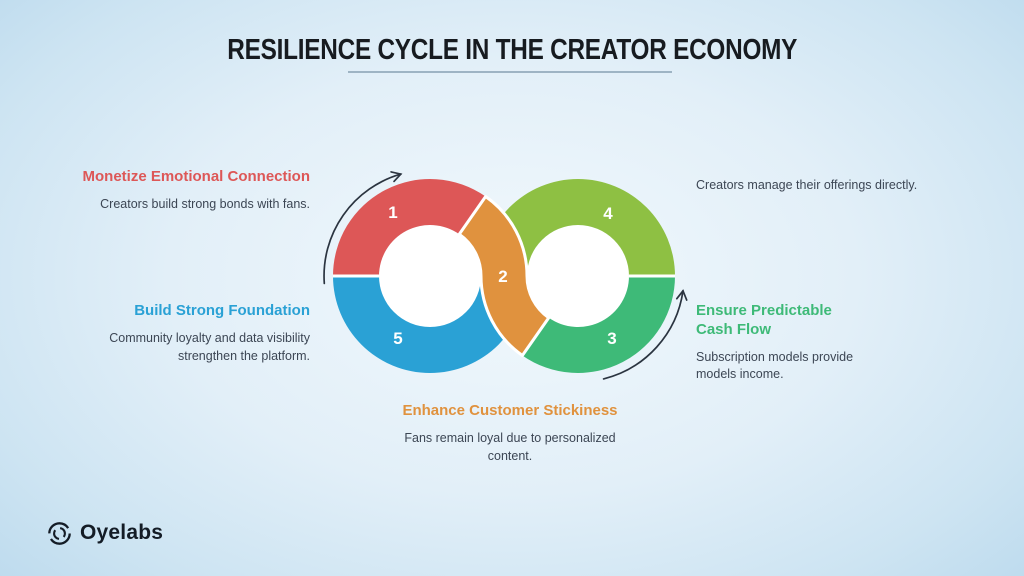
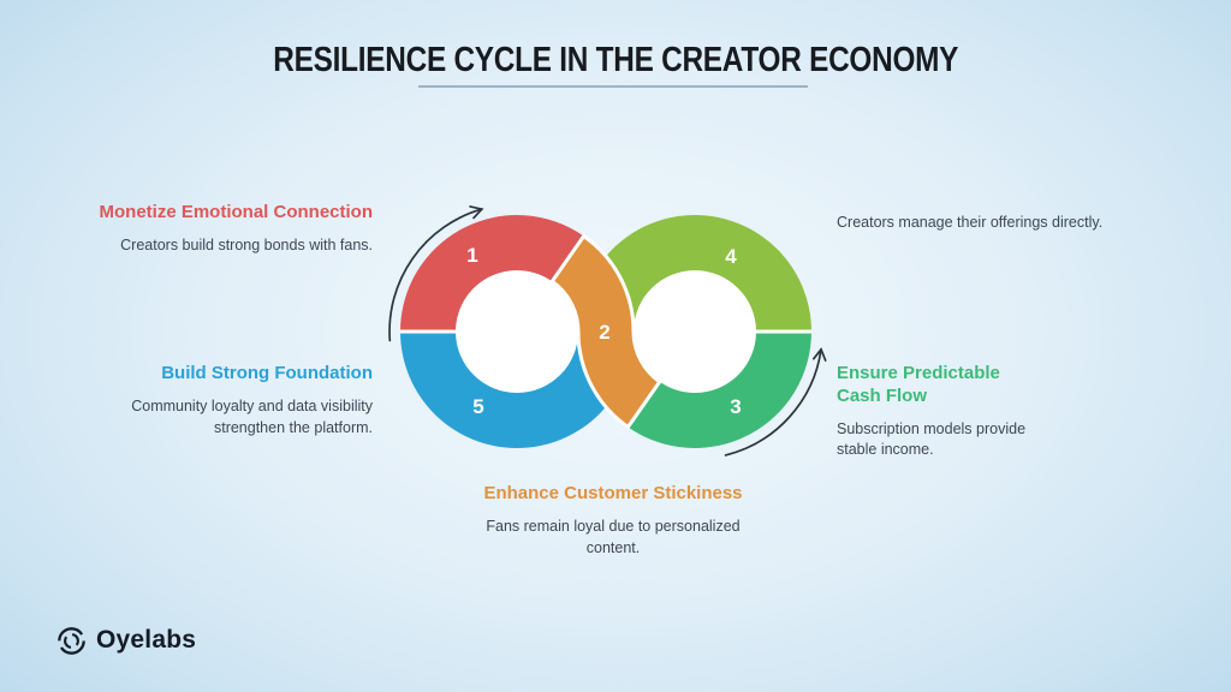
  RESILIENCE CYCLE IN THE CREATOR ECONOMY
  1
  2
  3
  4
  5
  Monetize Emotional Connection
  Creators build strong bonds with fans.
  Build Strong Foundation
  Community loyalty and data visibility strengthen the platform.
  Creators manage their offerings directly.
  Ensure Predictable Cash Flow
- Subscription models provide models income.
+ Subscription models provide stable income.
  Enhance Customer Stickiness
  Fans remain loyal due to personalized content.
  Oyelabs
